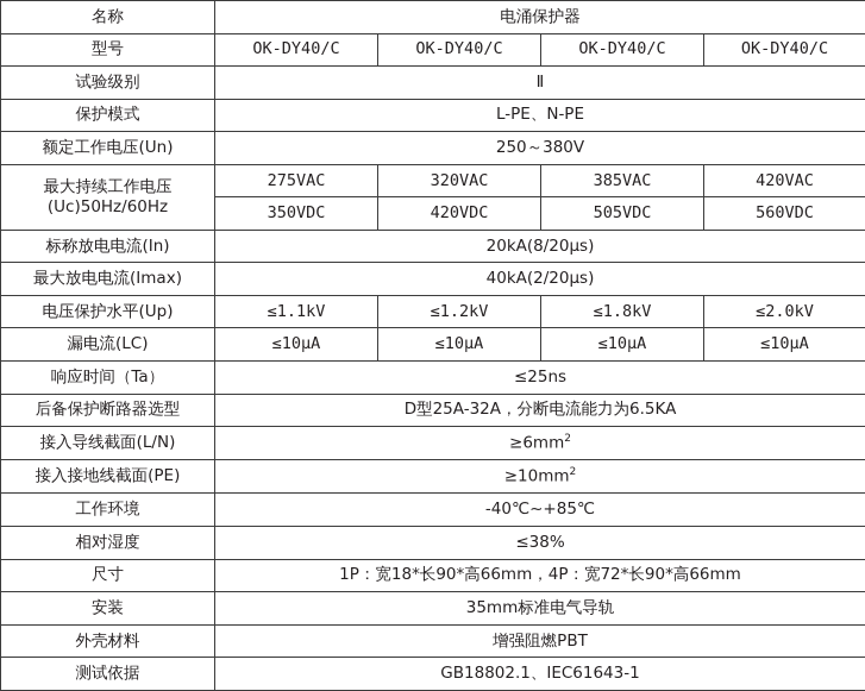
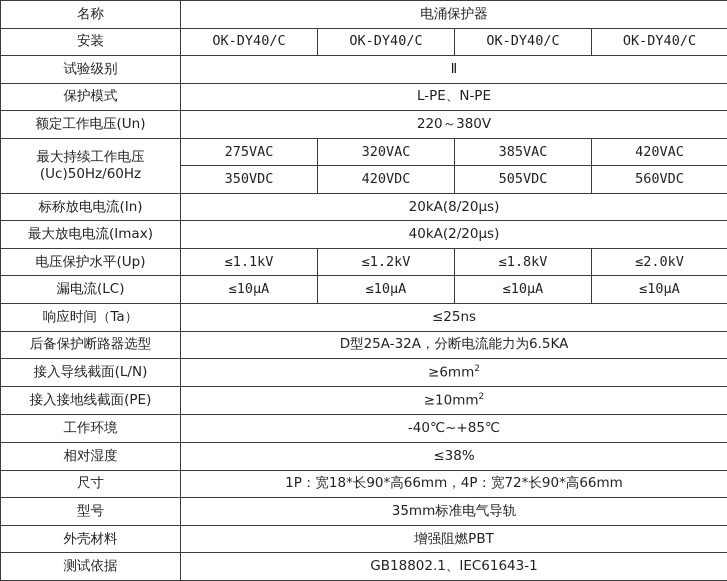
  名称	电涌保护器
- 型号	OK-DY40/C	OK-DY40/C	OK-DY40/C	OK-DY40/C
+ 安装	OK-DY40/C	OK-DY40/C	OK-DY40/C	OK-DY40/C
  试验级别	Ⅱ
  保护模式	L-PE、N-PE
- 额定工作电压(Un)	250～380V
+ 额定工作电压(Un)	220～380V
  最大持续工作电压 (Uc)50Hz/60Hz	275VAC	320VAC	385VAC	420VAC
  350VDC	420VDC	505VDC	560VDC
  标称放电电流(In)	20kA(8/20μs)
  最大放电电流(Imax)	40kA(2/20μs)
  电压保护水平(Up)	≤1.1kV	≤1.2kV	≤1.8kV	≤2.0kV
  漏电流(LC)	≤10μA	≤10μA	≤10μA	≤10μA
  响应时间（Ta）	≤25ns
  后备保护断路器选型	D型25A-32A，分断电流能力为6.5KA
  接入导线截面(L/N)	≥6mm2
  接入接地线截面(PE)	≥10mm2
  工作环境	-40℃~+85℃
  相对湿度	≤38%
  尺寸	1P：宽18*长90*高66mm，4P：宽72*长90*高66mm
- 安装	35mm标准电气导轨
+ 型号	35mm标准电气导轨
  外壳材料	增强阻燃PBT
  测试依据	GB18802.1、IEC61643-1
